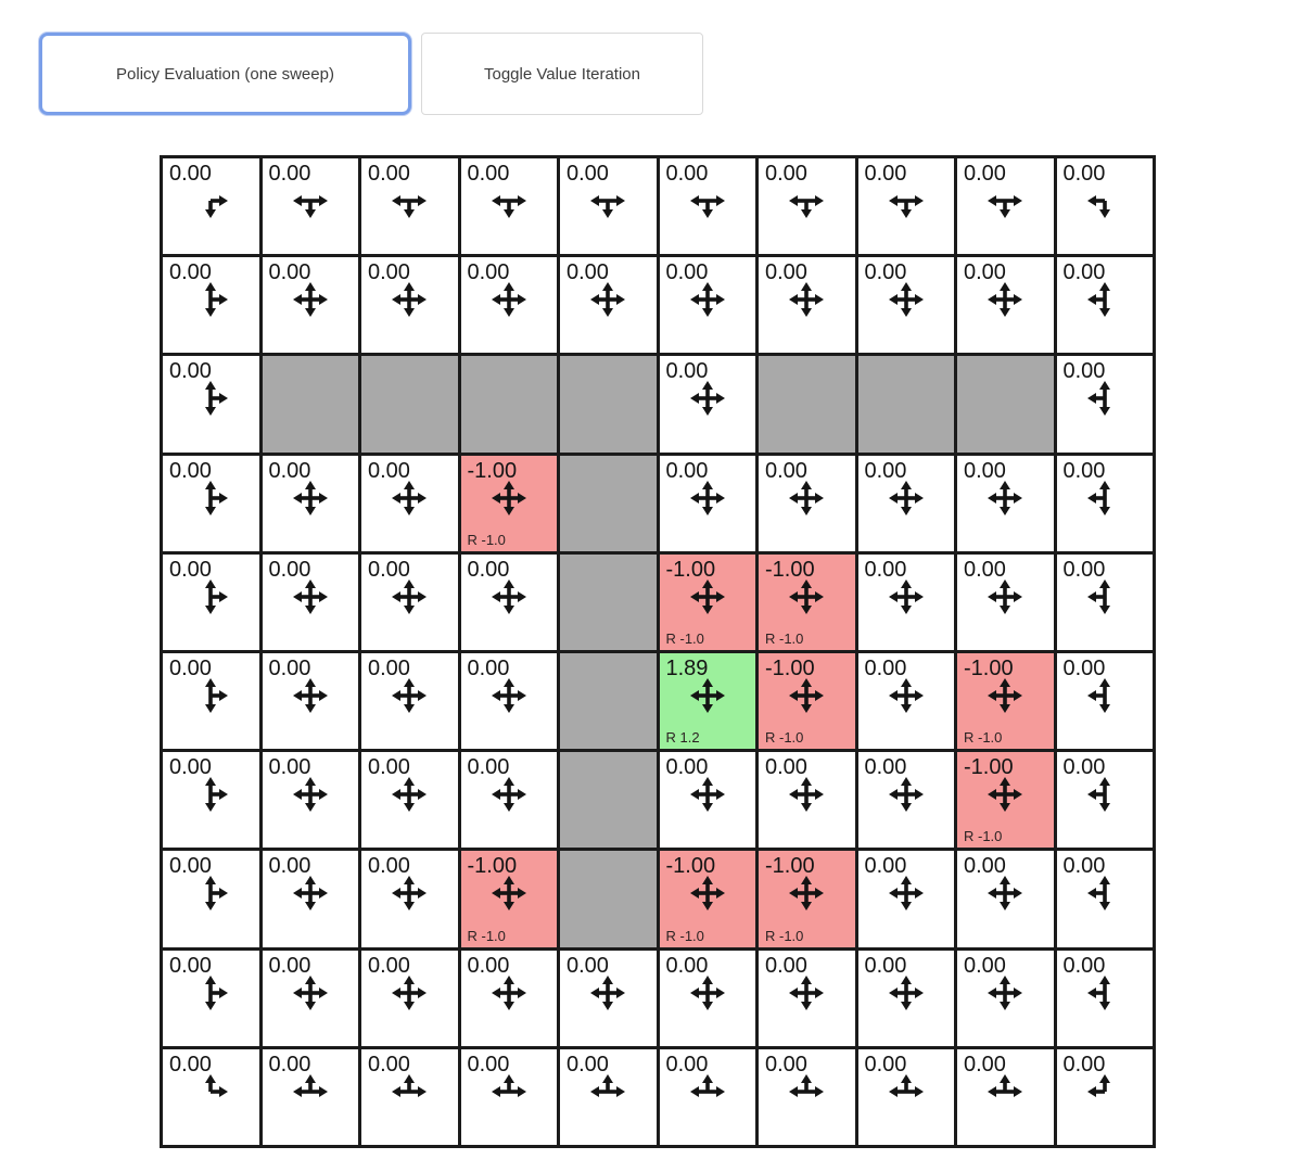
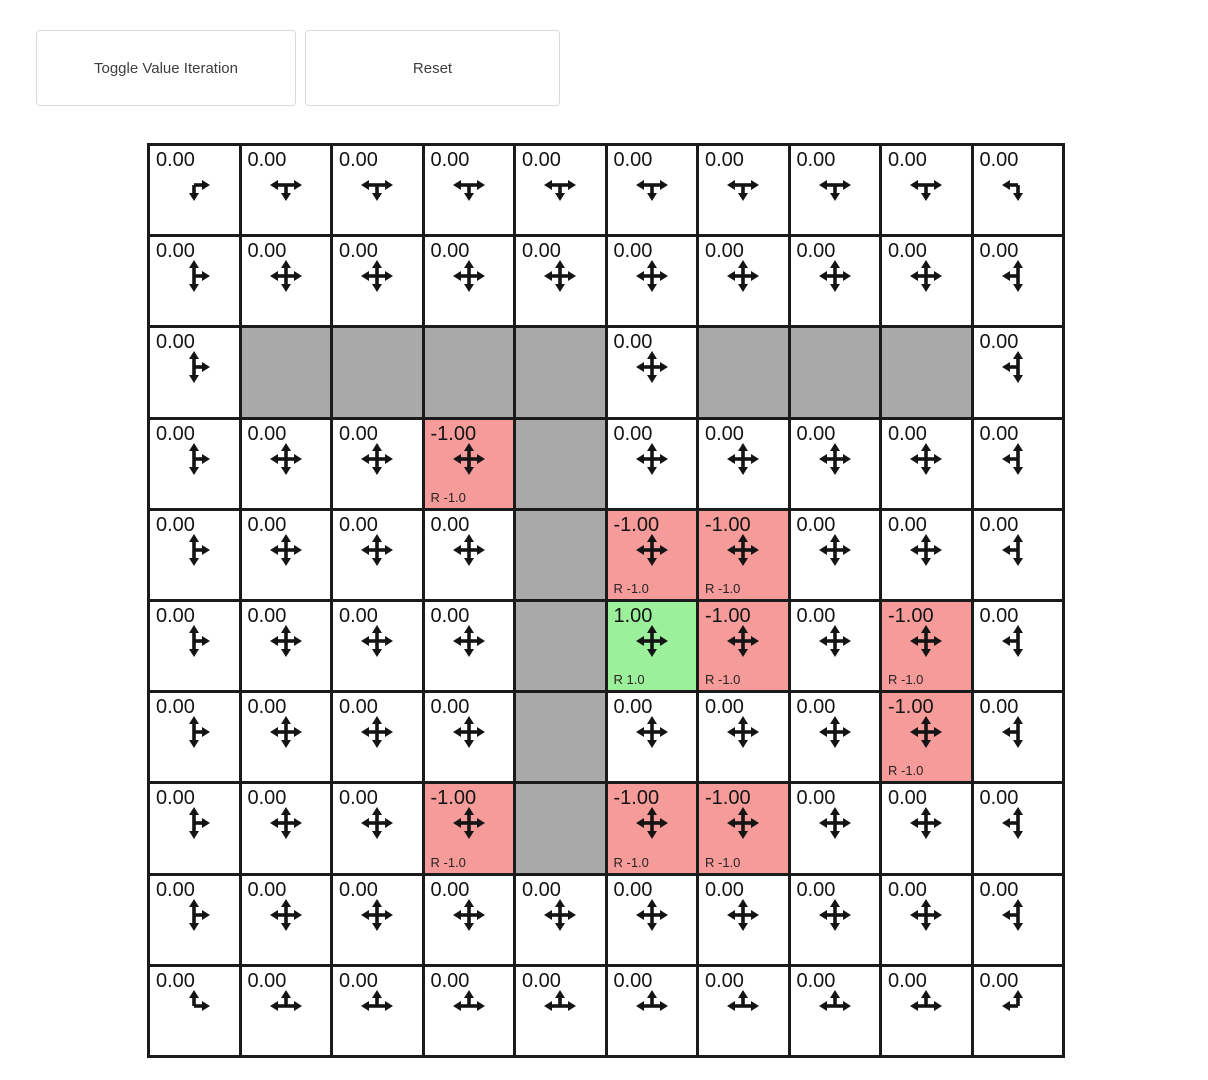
- Policy Evaluation (one sweep)
  Toggle Value Iteration
+ Reset
  0.00
  0.00
  0.00
  0.00
  0.00
  0.00
  0.00
  0.00
  0.00
  0.00
  0.00
  0.00
  0.00
  0.00
  0.00
  0.00
  0.00
  0.00
  0.00
  0.00
  0.00
  0.00
  0.00
  0.00
  0.00
  0.00
  -1.00
  R -1.0
  0.00
  0.00
  0.00
  0.00
  0.00
  0.00
  0.00
  0.00
  0.00
  -1.00
  R -1.0
  -1.00
  R -1.0
  0.00
  0.00
  0.00
  0.00
  0.00
  0.00
  0.00
- 1.89
+ 1.00
- R 1.2
+ R 1.0
  -1.00
  R -1.0
  0.00
  -1.00
  R -1.0
  0.00
  0.00
  0.00
  0.00
  0.00
  0.00
  0.00
  0.00
  -1.00
  R -1.0
  0.00
  0.00
  0.00
  0.00
  -1.00
  R -1.0
  -1.00
  R -1.0
  -1.00
  R -1.0
  0.00
  0.00
  0.00
  0.00
  0.00
  0.00
  0.00
  0.00
  0.00
  0.00
  0.00
  0.00
  0.00
  0.00
  0.00
  0.00
  0.00
  0.00
  0.00
  0.00
  0.00
  0.00
  0.00
